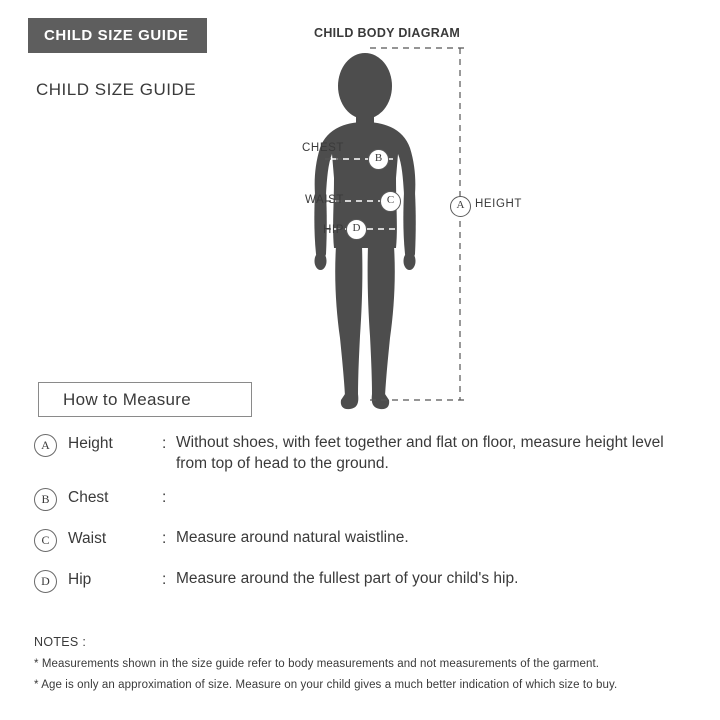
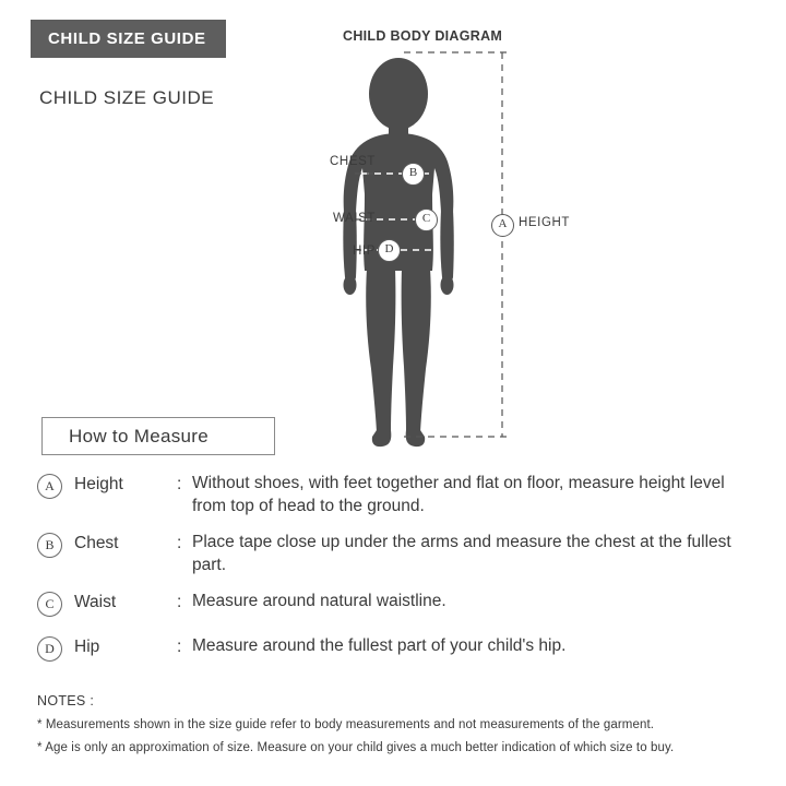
  CHILD SIZE GUIDE
  CHILD SIZE GUIDE
  CHILD BODY DIAGRAM
  CHEST
  WAIST
  HIP
  HEIGHT
  B
  C
  D
  A
  How to Measure
  A
  Height
  :
  Without shoes, with feet together and flat on floor, measure height level from top of head to the ground.
  B
  Chest
  :
+ Place tape close up under the arms and measure the chest at the fullest part.
  C
  Waist
  :
  Measure around natural waistline.
  D
  Hip
  :
  Measure around the fullest part of your child's hip.
  NOTES :
  * Measurements shown in the size guide refer to body measurements and not measurements of the garment.
  * Age is only an approximation of size. Measure on your child gives a much better indication of which size to buy.
